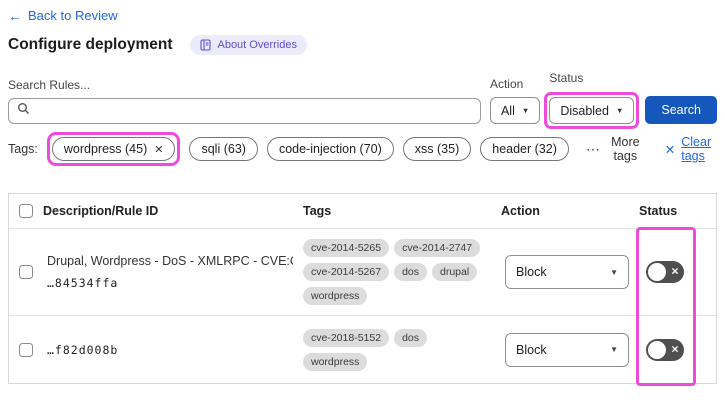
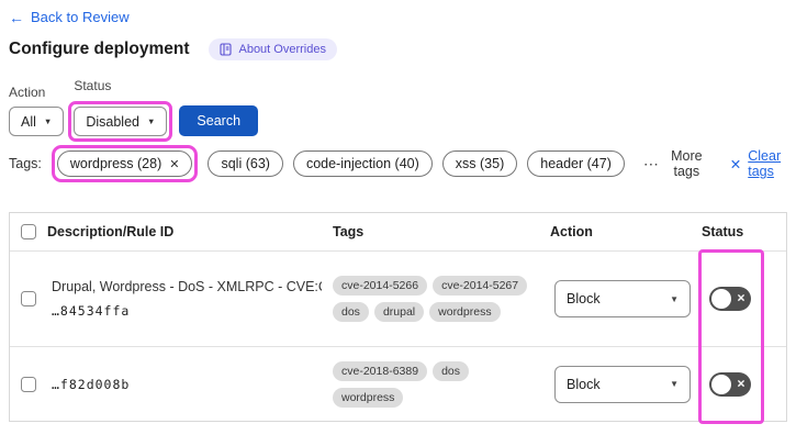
  ←
  Back to Review
  Configure deployment
  About Overrides
- Search Rules...
  Action
  All
  ▼
  Status
  Disabled
  ▼
  Search
  Tags:
- wordpress (45)
+ wordpress (28)
  ✕
  sqli (63)
- code-injection (70)
+ code-injection (40)
  xss (35)
- header (32)
+ header (47)
  ⋯
  More tags
  ✕
  Clear tags
  Description/Rule ID
  Tags
  Action
  Status
  Drupal, Wordpress - DoS - XMLRPC - CVE:
  …84534ffa
- cve-2014-5265
- cve-2014-2747
+ cve-2014-5266
  cve-2014-5267
  dos
  drupal
  wordpress
  Block
  ▼
  ✕
  …f82d008b
- cve-2018-5152
+ cve-2018-6389
  dos
  wordpress
  Block
  ▼
  ✕
